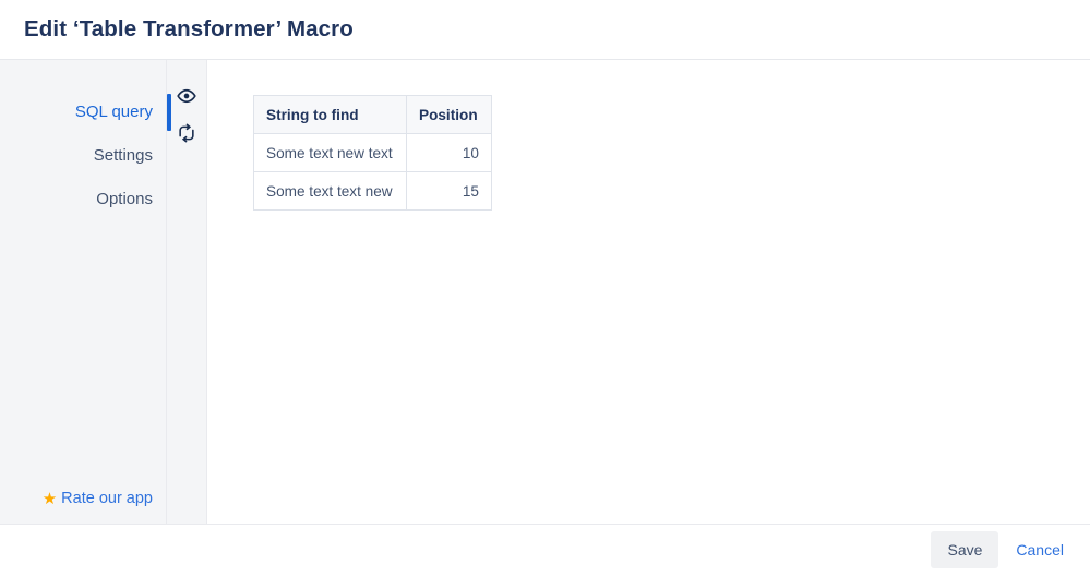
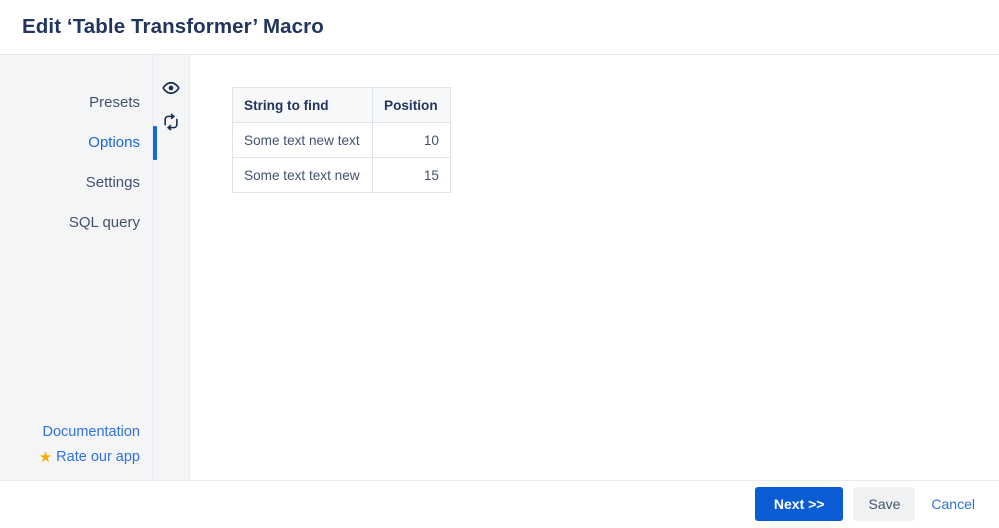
  Edit ‘Table Transformer’ Macro
+ Presets
- SQL query
+ Options
  Settings
- Options
+ SQL query
+ Documentation
  ★
  Rate our app
  String to find	Position
  Some text new text	10
  Some text text new	15
+ Next >>
  Save
  Cancel
